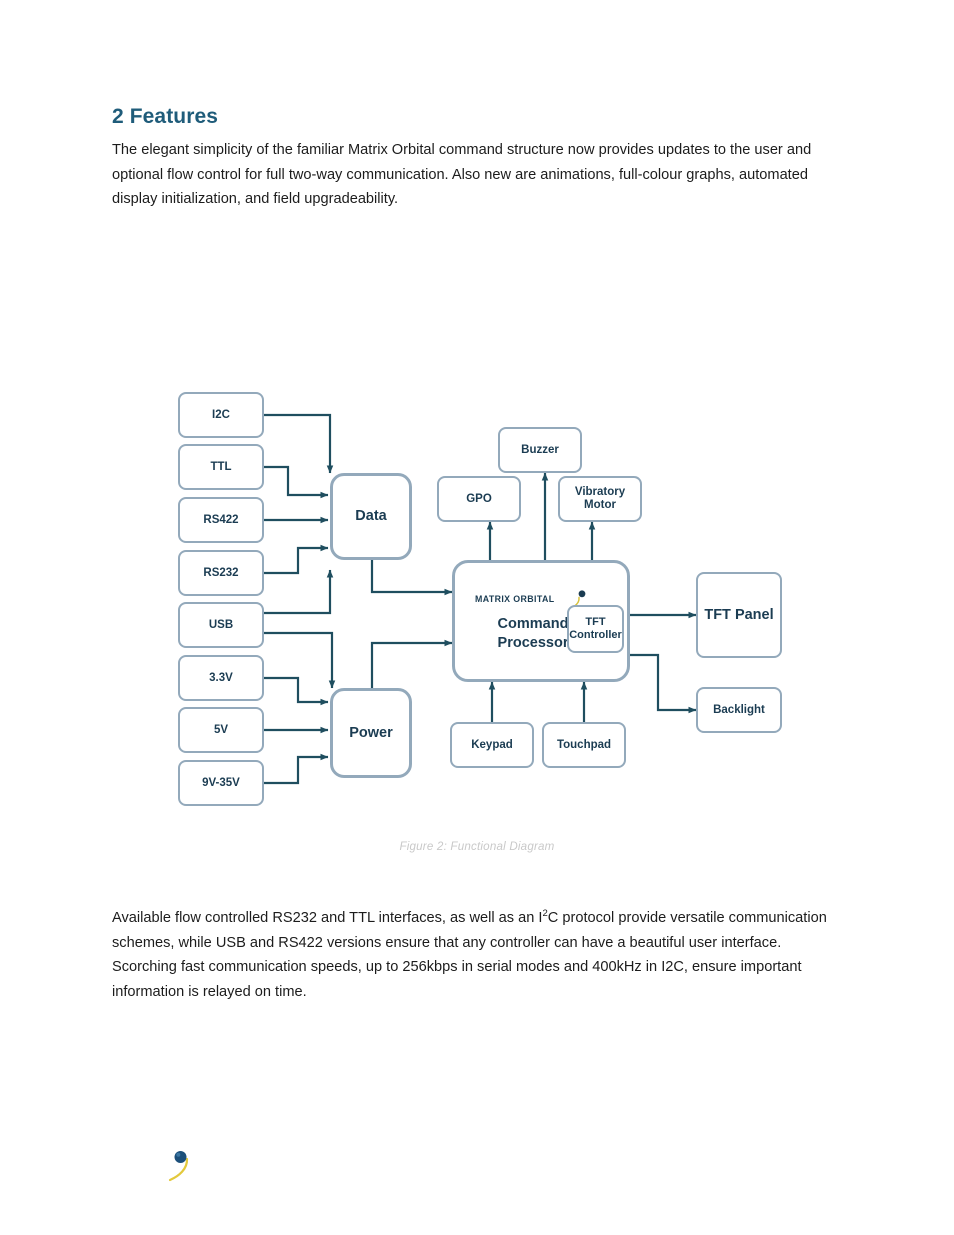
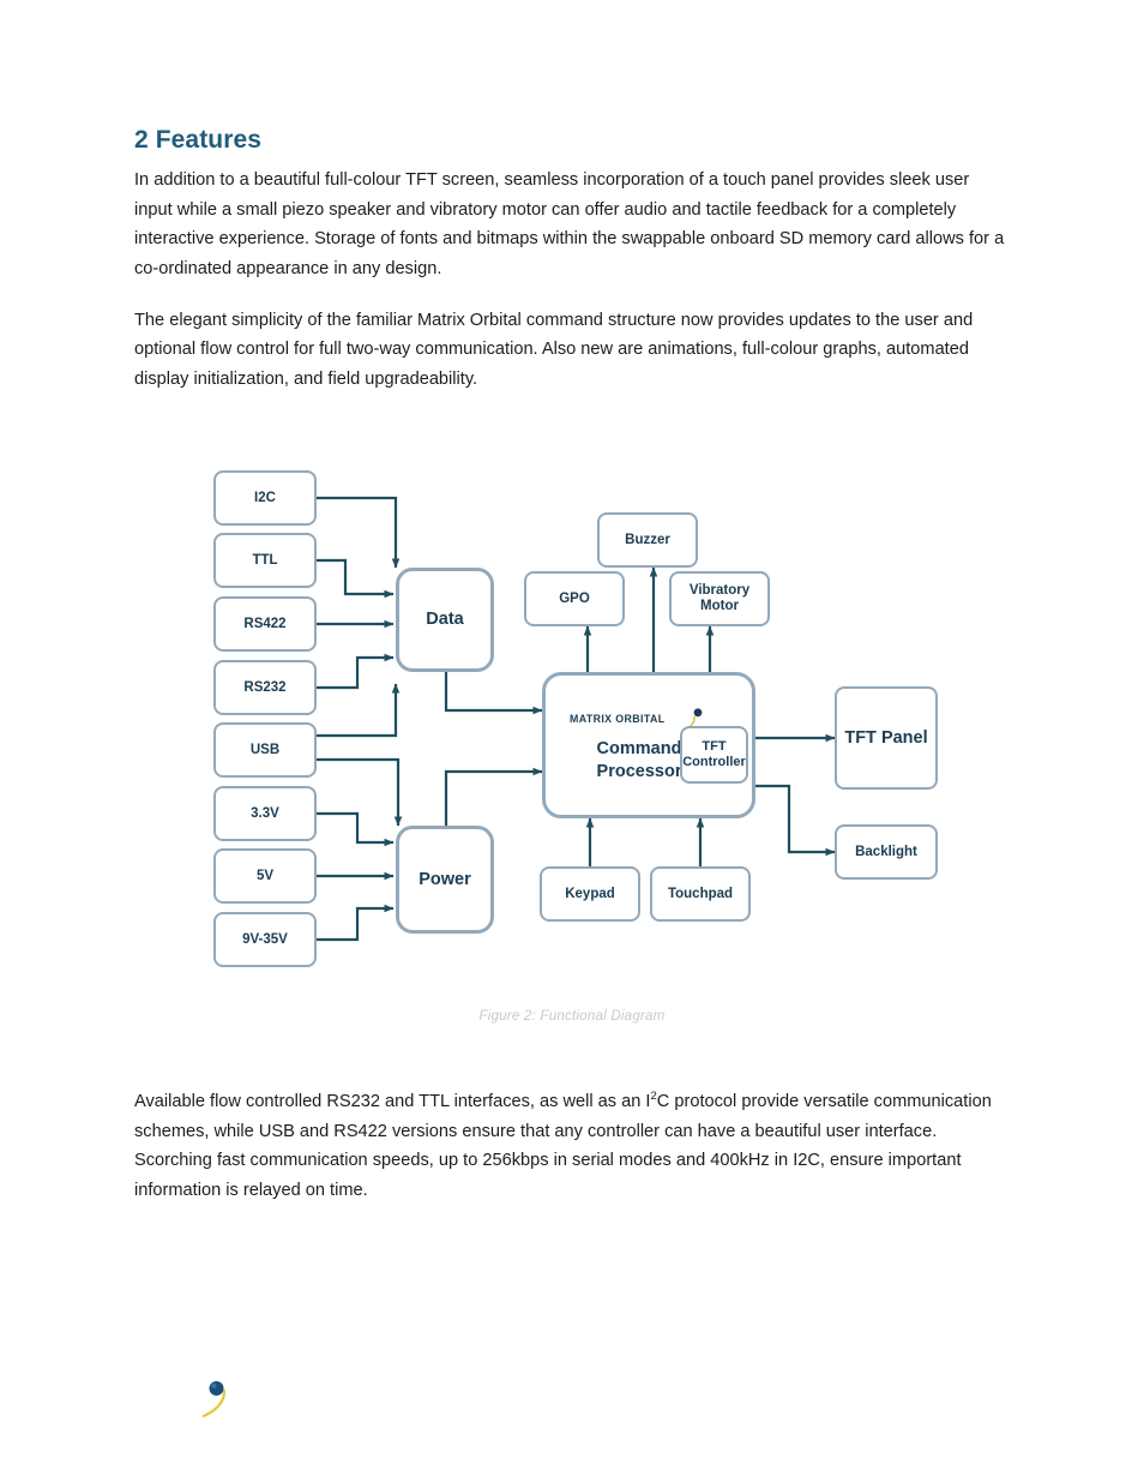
  2 Features
+ In addition to a beautiful full-colour TFT screen, seamless incorporation of a touch panel provides sleek user input while a small piezo speaker and vibratory motor can offer audio and tactile feedback for a completely interactive experience. Storage of fonts and bitmaps within the swappable onboard SD memory card allows for a co-ordinated appearance in any design.
  The elegant simplicity of the familiar Matrix Orbital command structure now provides updates to the user and optional flow control for full two-way communication. Also new are animations, full-colour graphs, automated display initialization, and field upgradeability.
  I2C
  TTL
  RS422
  RS232
  USB
  3.3V
  5V
  9V-35V
  Data
  Power
  GPO
  Buzzer
  Vibratory Motor
  MATRIX ORBITAL
  Command Processor
  TFT Controller
  Keypad
  Touchpad
  TFT Panel
  Backlight
  Figure 2: Functional Diagram
  Available flow controlled RS232 and TTL interfaces, as well as an I2C protocol provide versatile communication schemes, while USB and RS422 versions ensure that any controller can have a beautiful user interface. Scorching fast communication speeds, up to 256kbps in serial modes and 400kHz in I2C, ensure important information is relayed on time.
